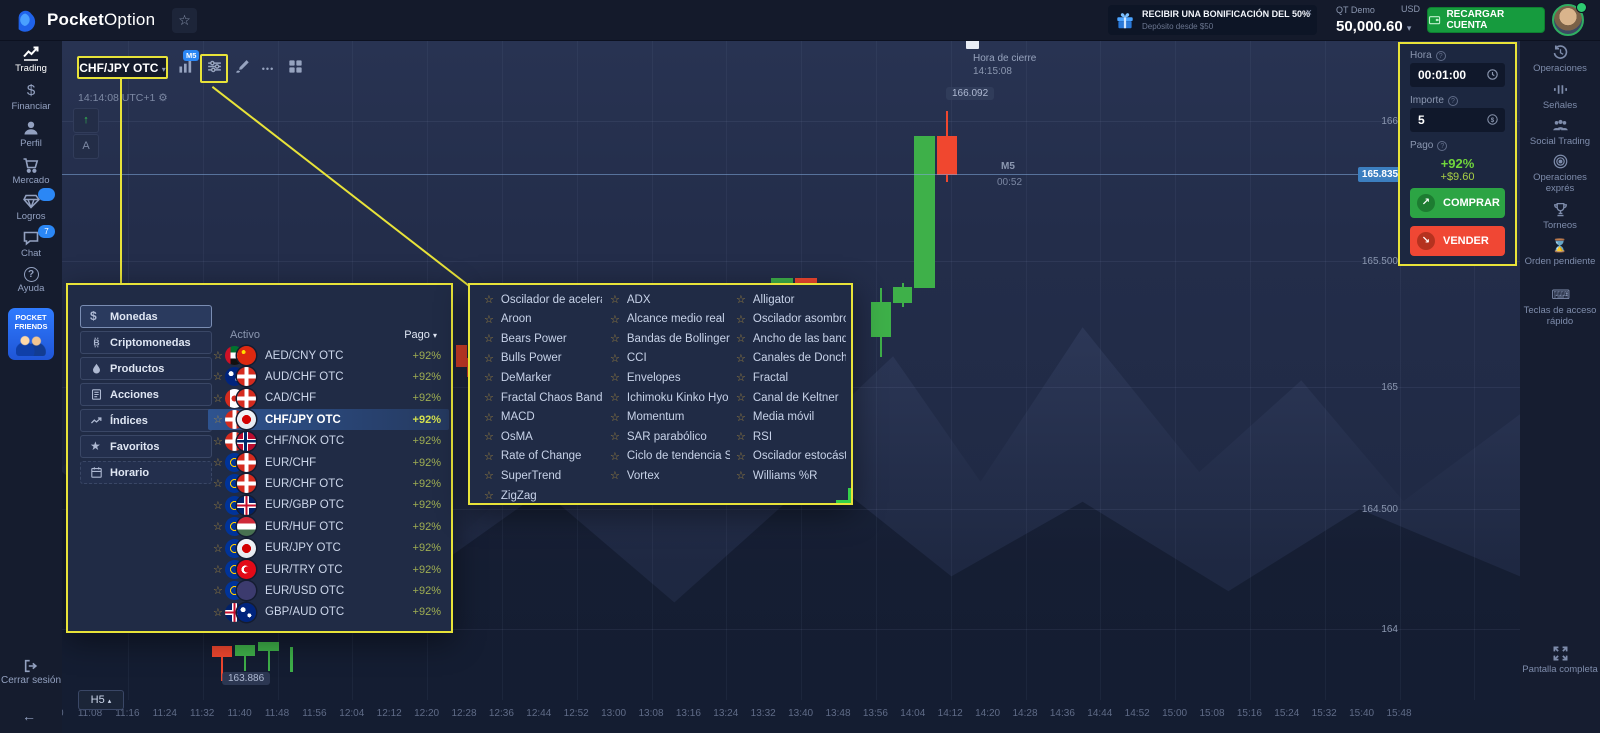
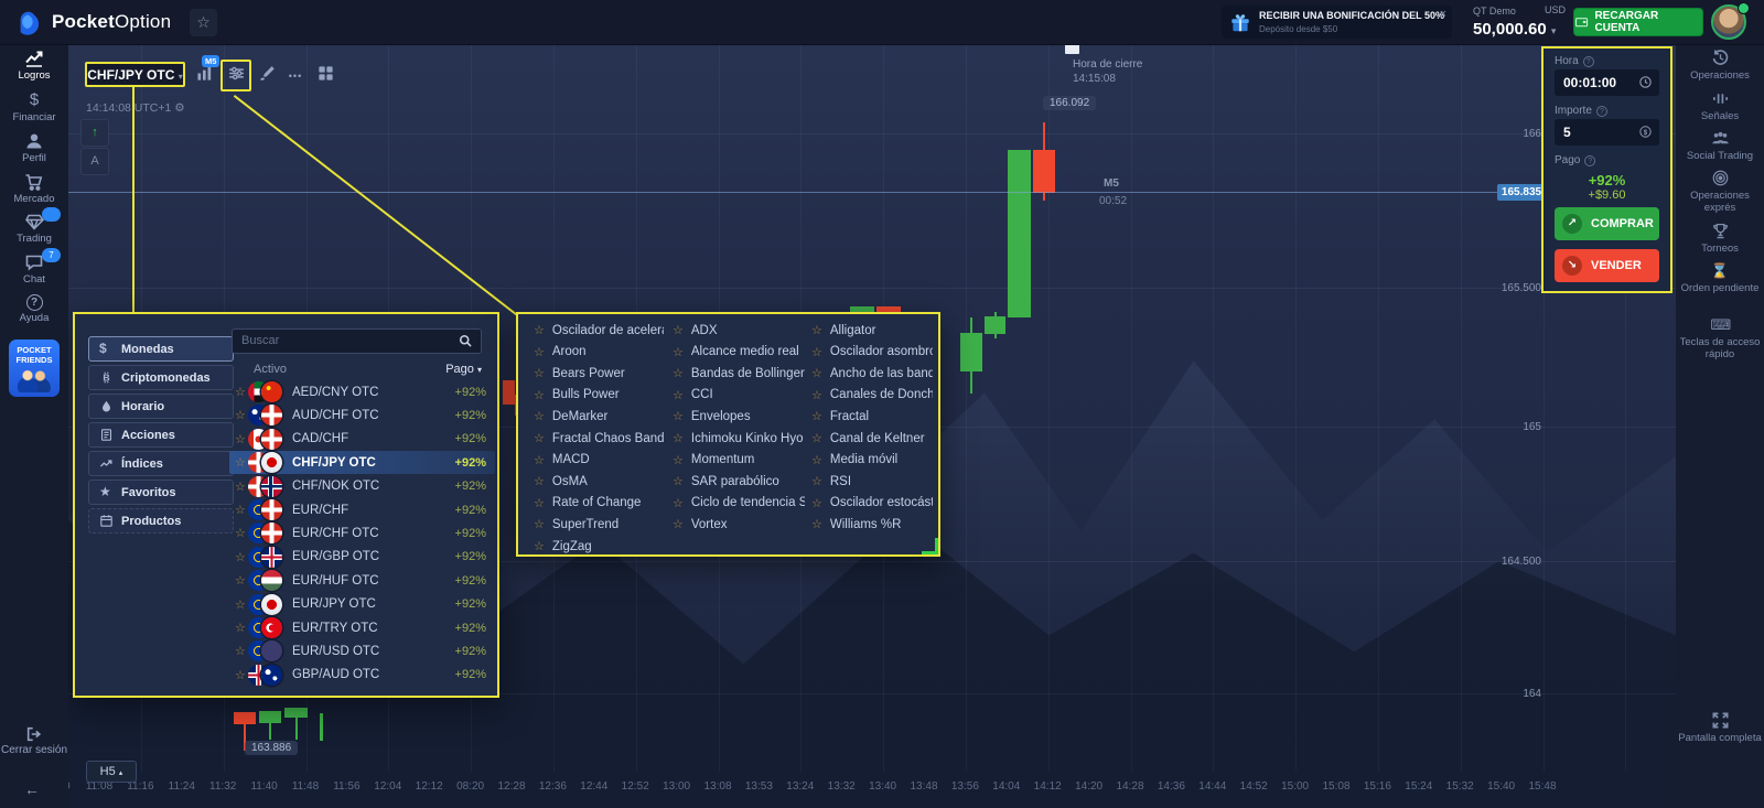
  166
  165.500
  165
  164.500
  164
  Hora de cierre
  14:15:08
  166.092
  163.886
  M5
  00:52
  165.835
  PocketOption
  ☆
  RECIBIR UNA BONIFICACIÓN DEL 50%
  Depósito desde $50
  ×
  QT Demo
  USD
  50,000.60 ▾
  RECARGAR CUENTA
- Trading
+ Logros
  $
  Financiar
  Perfil
  Mercado
- Logros
+ Trading
  Chat
  7
  ?
  Ayuda
  POCKET
  FRIENDS
  Cerrar sesión
  ←
  Operaciones
  Señales
  Social Trading
  Operaciones exprés
  Torneos
  ⌛
  Orden pendiente
  ⌨
  Teclas de acceso rápido
  Pantalla completa
  CHF/JPY OTC ▾
  M5
  •••
  14:14:08 UTC+1 ⚙
  ↑
  A
  $
  Monedas
  B
  Criptomonedas
- Productos
+ Horario
  Acciones
  Índices
  ★
  Favoritos
- Horario
+ Productos
+ Buscar
  Activo
  Pago ▾
  ☆
  AED/CNY OTC
  +92%
  ☆
  AUD/CHF OTC
  +92%
  ☆
  CAD/CHF
  +92%
  ☆
  CHF/JPY OTC
  +92%
  ☆
  CHF/NOK OTC
  +92%
  ☆
  EUR/CHF
  +92%
  ☆
  EUR/CHF OTC
  +92%
  ☆
  EUR/GBP OTC
  +92%
  ☆
  EUR/HUF OTC
  +92%
  ☆
  EUR/JPY OTC
  +92%
  ☆
  EUR/TRY OTC
  +92%
  ☆
  EUR/USD OTC
  +92%
  ☆
  GBP/AUD OTC
  +92%
  ☆
  Oscilador de aceler
  ☆
  Aroon
  ☆
  Bears Power
  ☆
  Bulls Power
  ☆
  DeMarker
  ☆
  Fractal Chaos Band
  ☆
  MACD
  ☆
  OsMA
  ☆
  Rate of Change
  ☆
  SuperTrend
  ☆
  ZigZag
  ☆
  ADX
  ☆
  Alcance medio real
  ☆
  Bandas de Bollinger
  ☆
  CCI
  ☆
  Envelopes
  ☆
  Ichimoku Kinko Hyo
  ☆
  Momentum
  ☆
  SAR parabólico
  ☆
  Ciclo de tendencia S
  ☆
  Vortex
  ☆
  Alligator
  ☆
  Oscilador asombr
  ☆
  Ancho de las band
  ☆
  Canales de Donch
  ☆
  Fractal
  ☆
  Canal de Keltner
  ☆
  Media móvil
  ☆
  RSI
  ☆
  Oscilador estocást
  ☆
  Williams %R
  Hora
  00:01:00
  Importe
  5
  Pago
  +92%
  +$9.60
  ↗
  COMPRAR
  ↘
  VENDER
  11:08
  11:16
  11:24
  11:32
  11:40
  11:48
  11:56
  12:04
  12:12
- 12:20
+ 08:20
  12:28
  12:36
  12:44
  12:52
  13:00
  13:08
- 13:16
+ 13:53
  13:24
  13:32
  13:40
  13:48
  13:56
  14:04
  14:12
  14:20
  14:28
  14:36
  14:44
  14:52
  15:00
  15:08
  15:16
  15:24
  15:32
  15:40
  15:48
